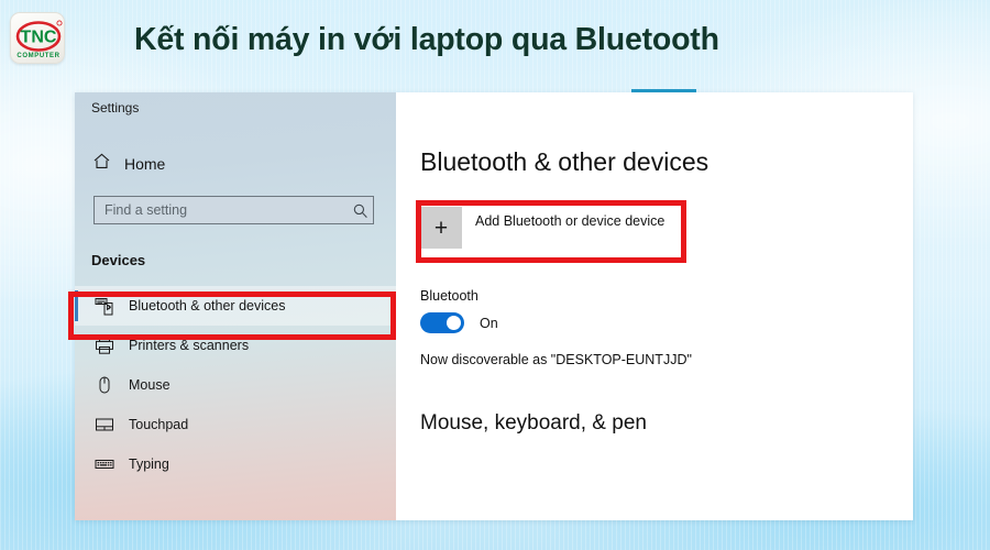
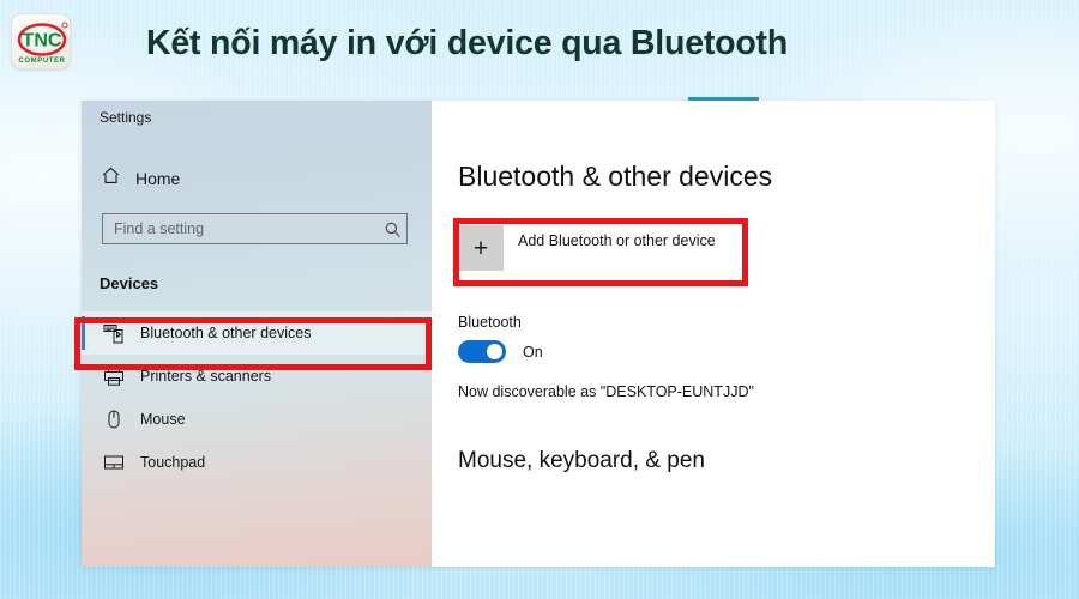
  TNC
- Kết nối máy in với laptop qua Bluetooth
+ Kết nối máy in với device qua Bluetooth
  Settings
  Home
  Find a setting
  Devices
  Bluetooth & other devices
  Printers & scanners
  Mouse
  Touchpad
- Typing
  Bluetooth & other devices
  +
- Add Bluetooth or device device
+ Add Bluetooth or other device
  Bluetooth
  On
  Now discoverable as "DESKTOP-EUNTJJD"
  Mouse, keyboard, & pen
